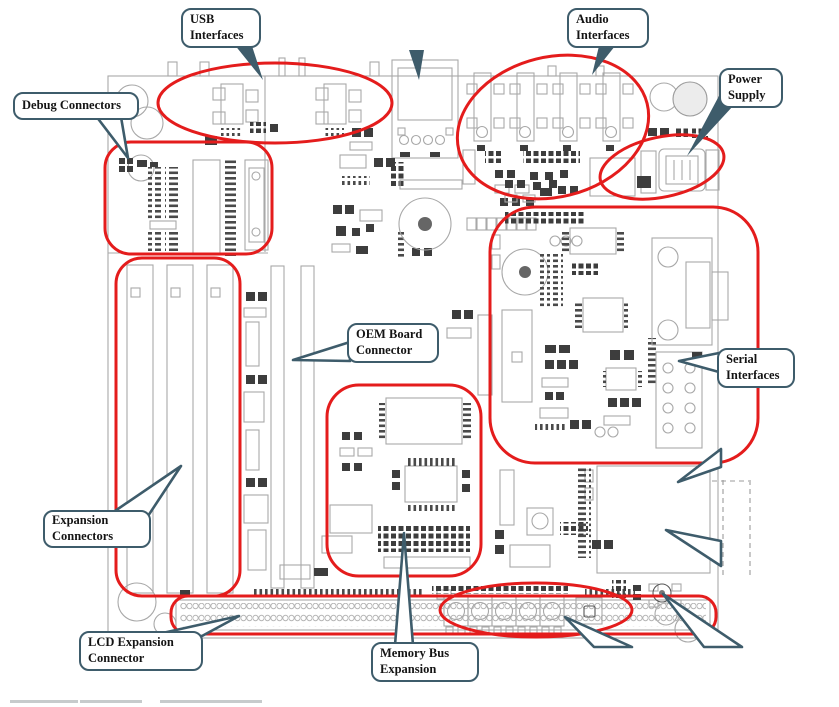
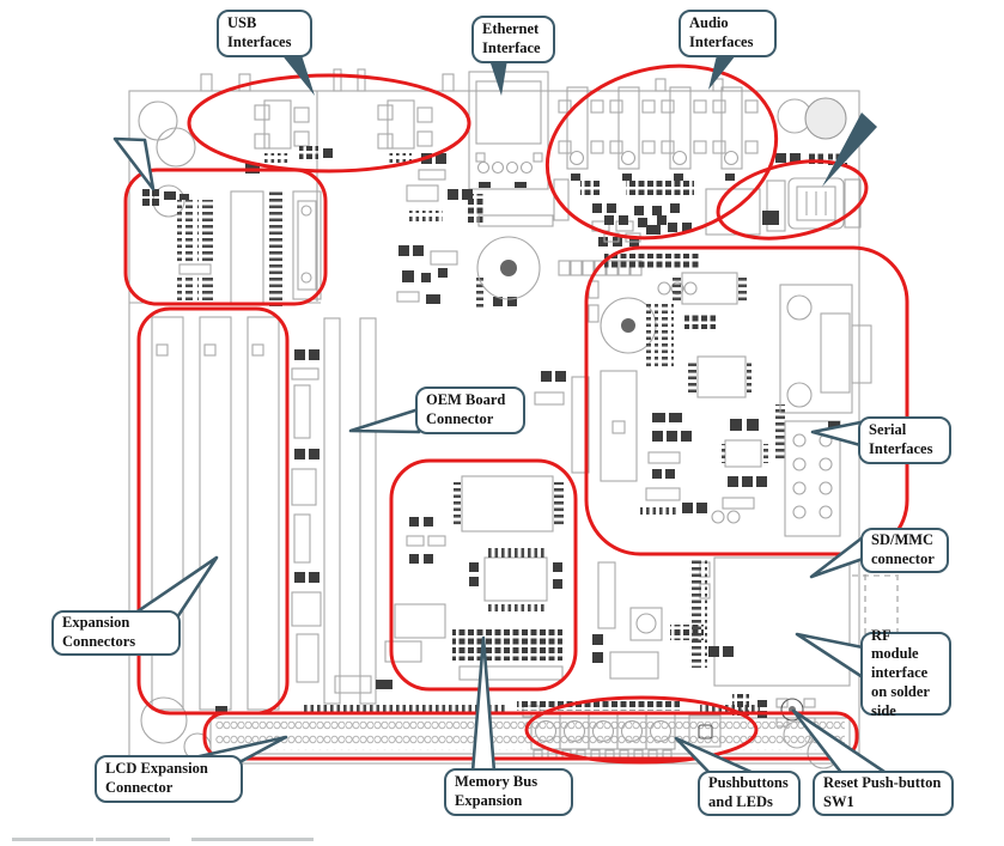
  USB
  Interfaces
+ Ethernet
+ Interface
  Audio
  Interfaces
- Power
- Supply
- Debug Connectors
  OEM Board
  Connector
  Serial
  Interfaces
+ SD/MMC
+ connector
  Expansion
  Connectors
  LCD Expansion
  Connector
  Memory Bus
  Expansion
+ Pushbuttons
+ and LEDs
+ Reset Push-button
+ SW1
+ RF module
+ interface
+ on solder
+ side
